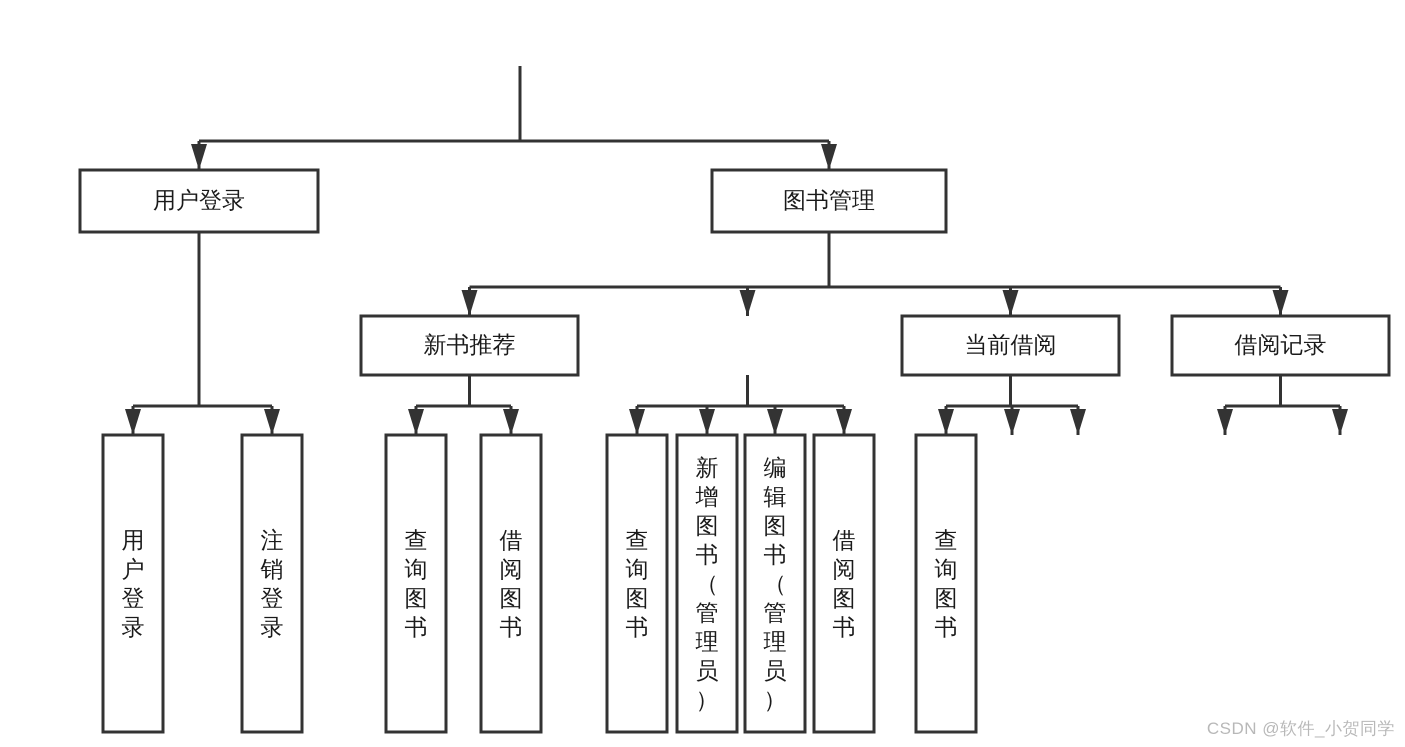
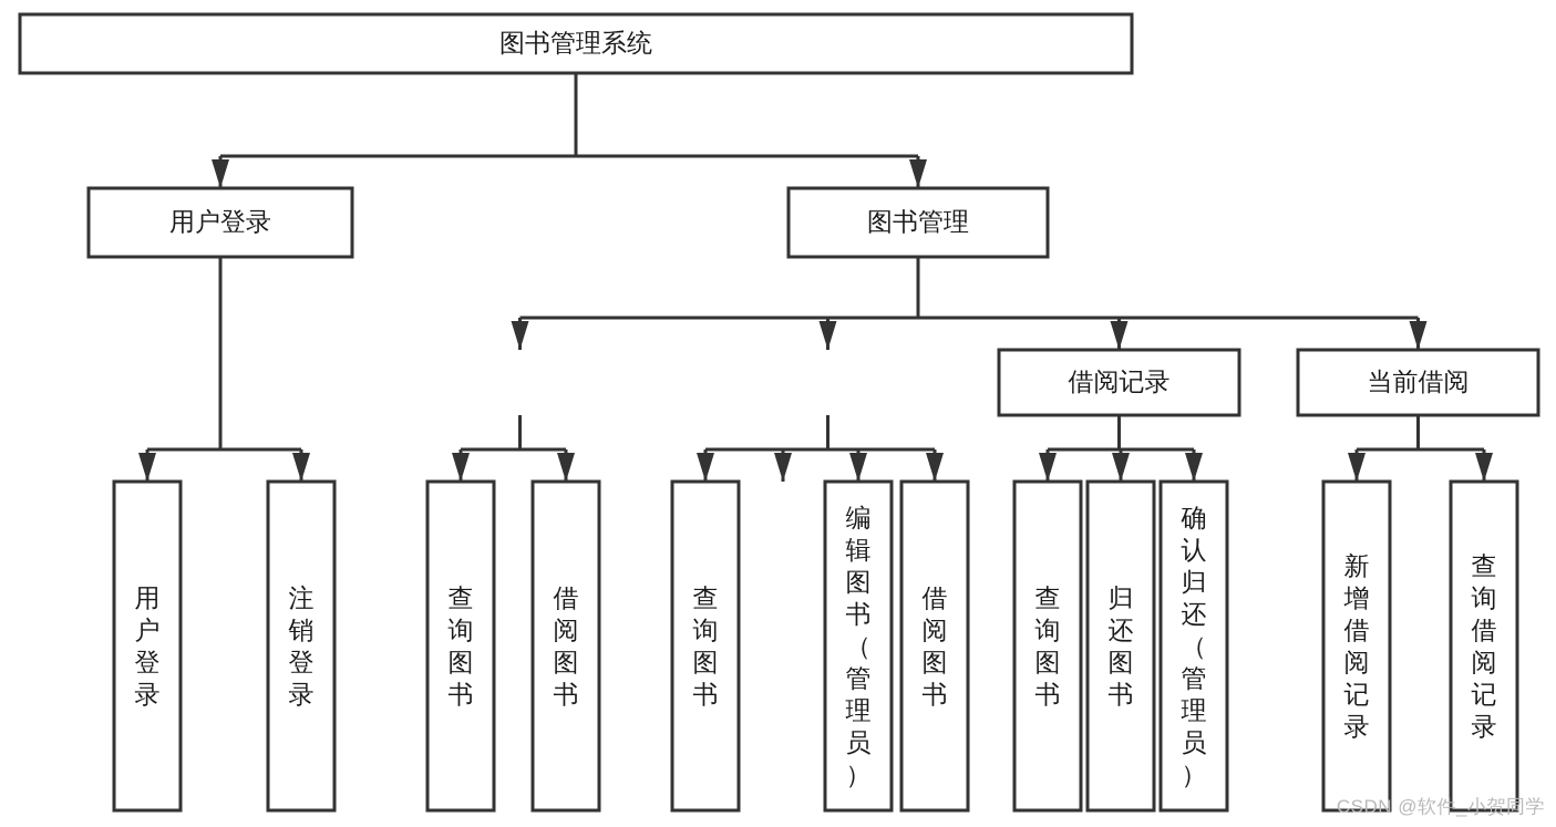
+ 图书管理系统
  用户登录
  用户登录
  注销登录
  图书管理
- 新书推荐
  查询图书
  借阅图书
  查询图书
- 新增图书（管理员）
  编辑图书（管理员）
  借阅图书
- 当前借阅
+ 借阅记录
  查询图书
+ 归还图书
+ 确认归还（管理员）
- 借阅记录
+ 当前借阅
+ 新增借阅记录
+ 查询借阅记录
  CSDN @软件_小贺同学
